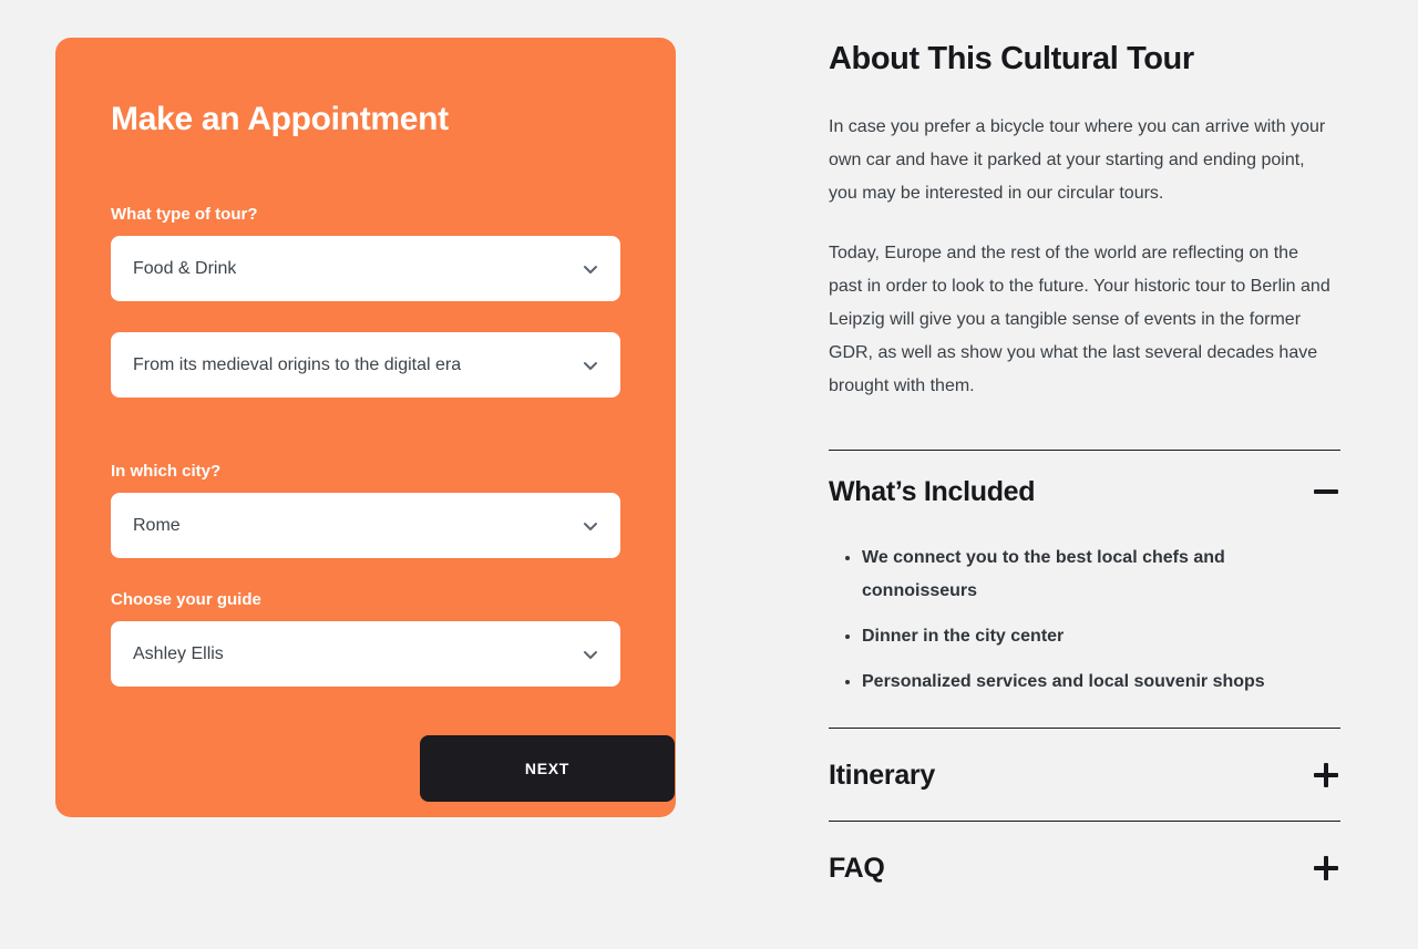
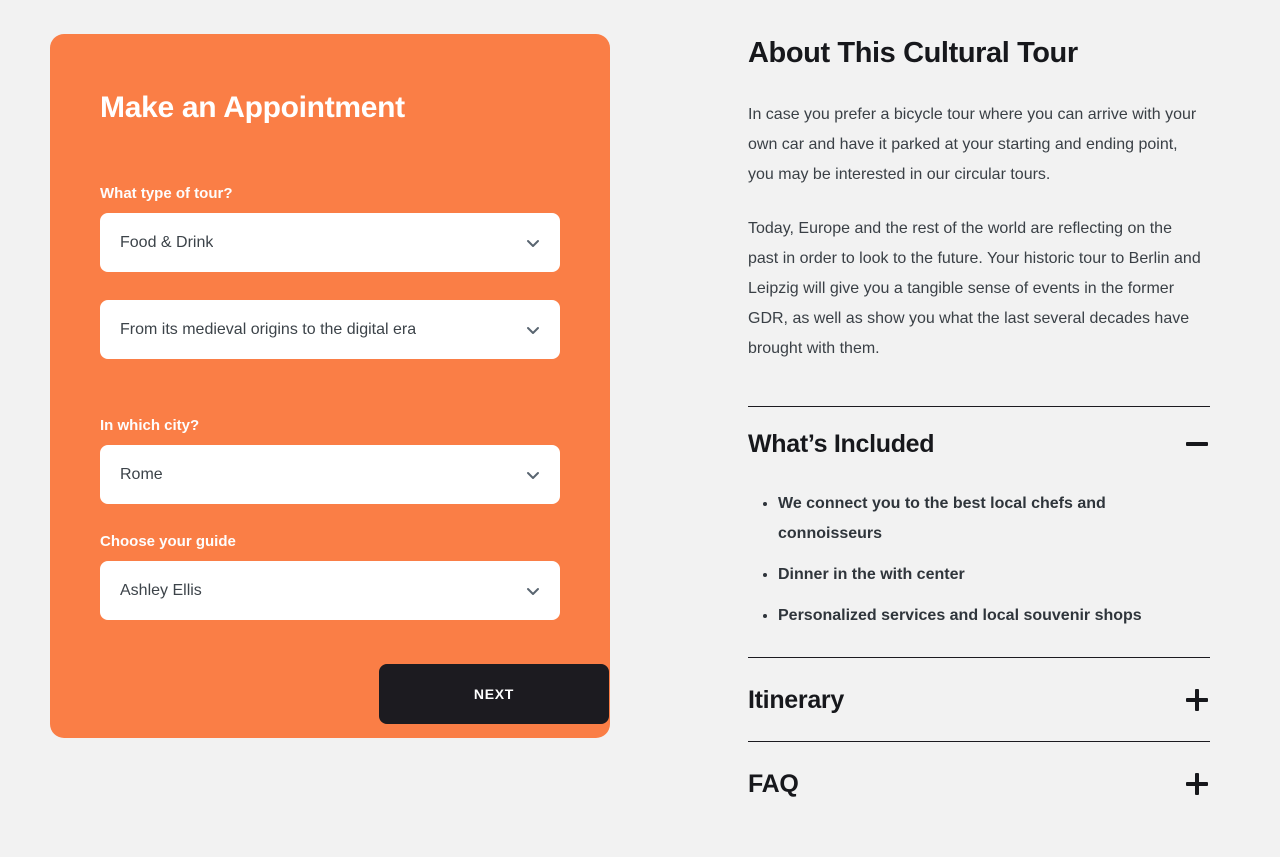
  Make an Appointment
  What type of tour?
  Food & Drink
  From its medieval origins to the digital era
  In which city?
  Rome
  Choose your guide
  Ashley Ellis
  NEXT
  About This Cultural Tour
  In case you prefer a bicycle tour where you can arrive with your own car and have it parked at your starting and ending point, you may be interested in our circular tours.
  Today, Europe and the rest of the world are reflecting on the past in order to look to the future. Your historic tour to Berlin and Leipzig will give you a tangible sense of events in the former GDR, as well as show you what the last several decades have brought with them.
  What’s Included
  We connect you to the best local chefs and connoisseurs
- Dinner in the city center
+ Dinner in the with center
  Personalized services and local souvenir shops
  Itinerary
  FAQ
